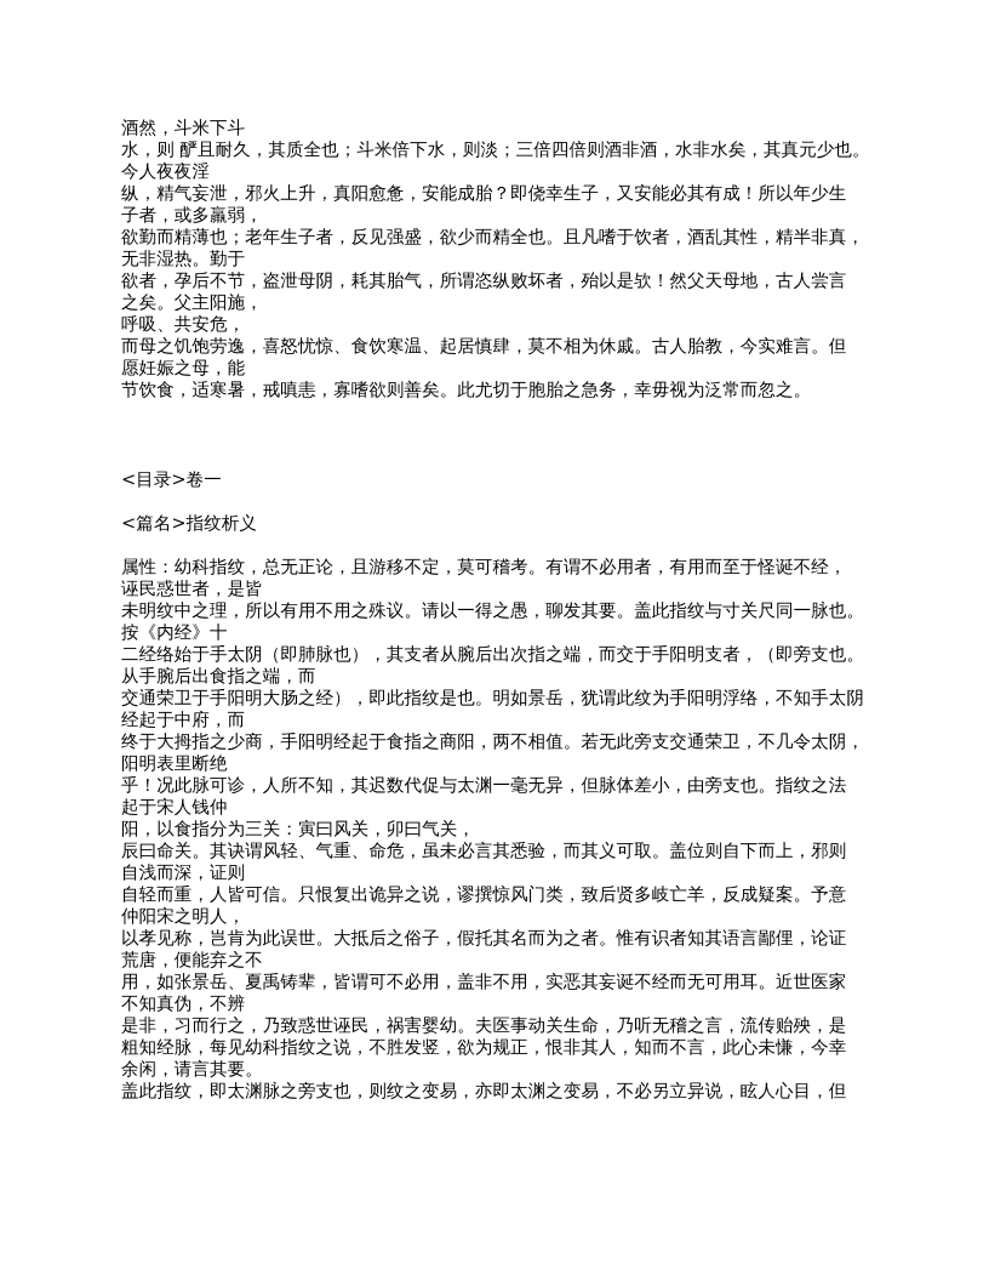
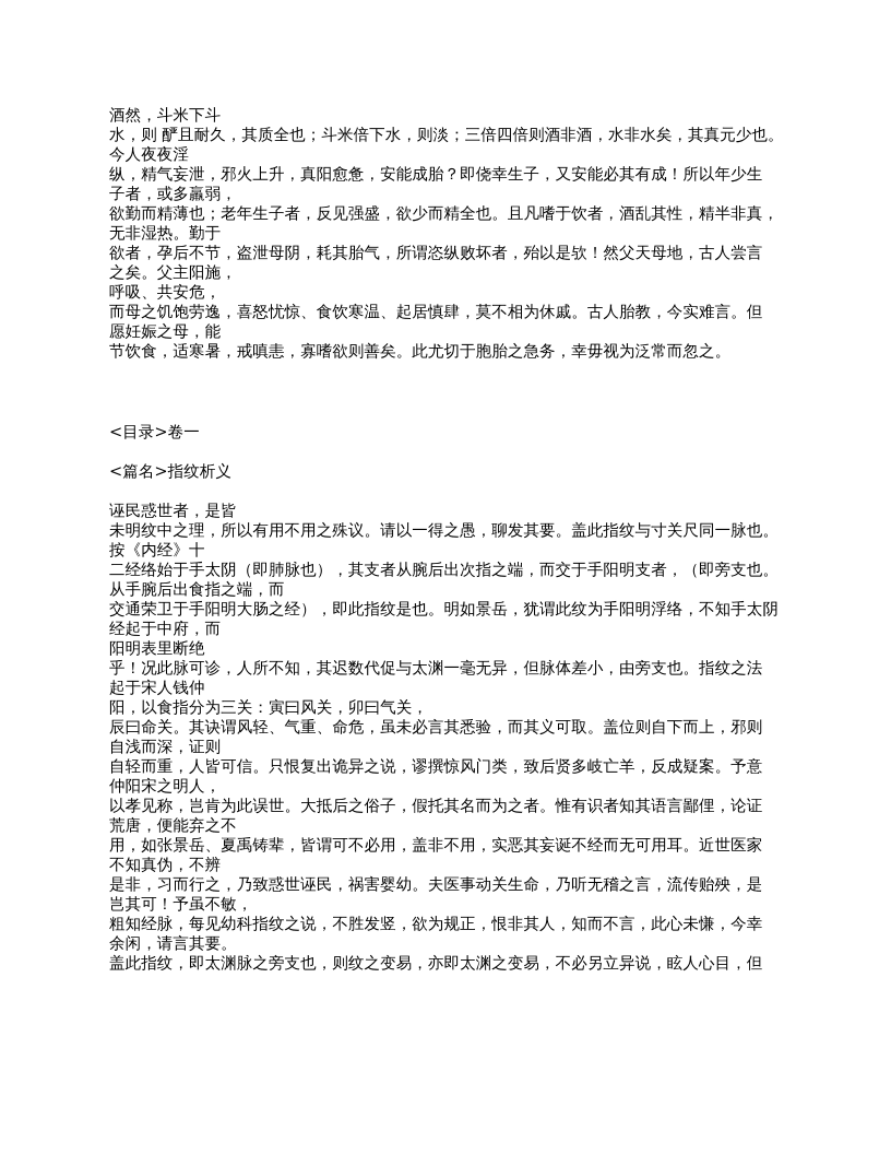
  酒然，斗米下斗
  水，则 酽且耐久，其质全也；斗米倍下水，则淡；三倍四倍则酒非酒，水非水矣，其真元少也。
  今人夜夜淫
  纵，精气妄泄，邪火上升，真阳愈惫，安能成胎？即侥幸生子，又安能必其有成！所以年少生
  子者，或多羸弱，
  欲勤而精薄也；老年生子者，反见强盛，欲少而精全也。且凡嗜于饮者，酒乱其性，精半非真，
  无非湿热。勤于
  欲者，孕后不节，盗泄母阴，耗其胎气，所谓恣纵败坏者，殆以是欤！然父天母地，古人尝言
  之矣。父主阳施，
  呼吸、共安危，
  而母之饥饱劳逸，喜怒忧惊、食饮寒温、起居慎肆，莫不相为休戚。古人胎教，今实难言。但
  愿妊娠之母，能
  节饮食，适寒暑，戒嗔恚，寡嗜欲则善矣。此尤切于胞胎之急务，幸毋视为泛常而忽之。
  <目录>卷一
  <篇名>指纹析义
- 属性：幼科指纹，总无正论，且游移不定，莫可稽考。有谓不必用者，有用而至于怪诞不经，
  诬民惑世者，是皆
  未明纹中之理，所以有用不用之殊议。请以一得之愚，聊发其要。盖此指纹与寸关尺同一脉也。
  按《内经》十
  二经络始于手太阴（即肺脉也），其支者从腕后出次指之端，而交于手阳明支者，（即旁支也。
  从手腕后出食指之端，而
  交通荣卫于手阳明大肠之经），即此指纹是也。明如景岳，犹谓此纹为手阳明浮络，不知手太阴
  经起于中府，而
- 终于大拇指之少商，手阳明经起于食指之商阳，两不相值。若无此旁支交通荣卫，不几令太阴，
  阳明表里断绝
  乎！况此脉可诊，人所不知，其迟数代促与太渊一毫无异，但脉体差小，由旁支也。指纹之法
  起于宋人钱仲
  阳，以食指分为三关：寅曰风关，卯曰气关，
  辰曰命关。其诀谓风轻、气重、命危，虽未必言其悉验，而其义可取。盖位则自下而上，邪则
  自浅而深，证则
  自轻而重，人皆可信。只恨复出诡异之说，谬撰惊风门类，致后贤多岐亡羊，反成疑案。予意
  仲阳宋之明人，
  以孝见称，岂肯为此误世。大抵后之俗子，假托其名而为之者。惟有识者知其语言鄙俚，论证
  荒唐，便能弃之不
  用，如张景岳、夏禹铸辈，皆谓可不必用，盖非不用，实恶其妄诞不经而无可用耳。近世医家
  不知真伪，不辨
  是非，习而行之，乃致惑世诬民，祸害婴幼。夫医事动关生命，乃听无稽之言，流传贻殃，是
+ 岂其可！予虽不敏，
  粗知经脉，每见幼科指纹之说，不胜发竖，欲为规正，恨非其人，知而不言，此心未慊，今幸
  余闲，请言其要。
  盖此指纹，即太渊脉之旁支也，则纹之变易，亦即太渊之变易，不必另立异说，眩人心目，但
